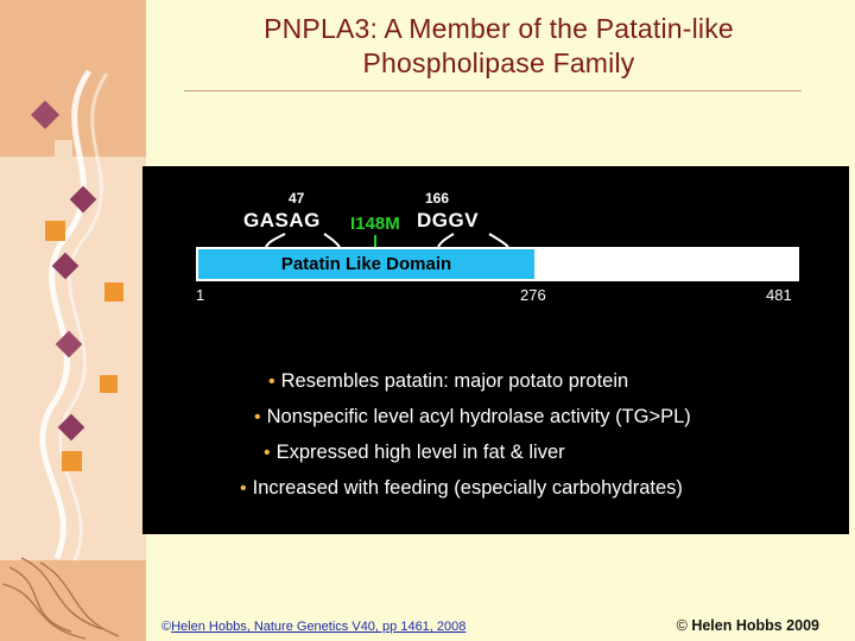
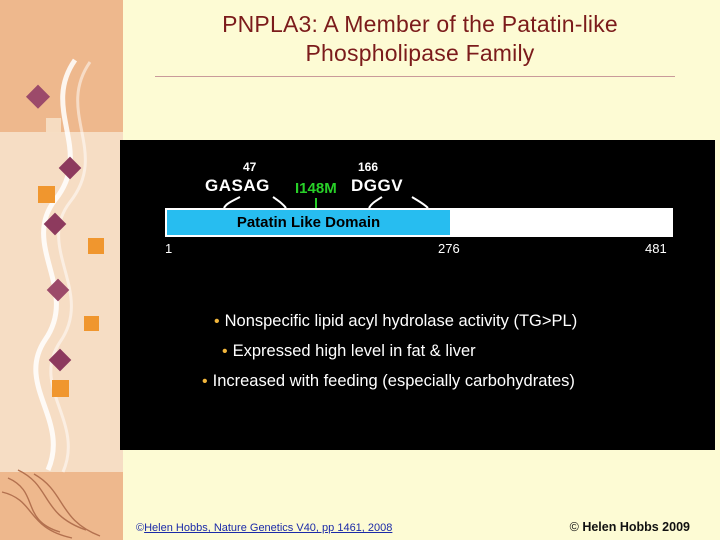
  PNPLA3: A Member of the Patatin-like
  Phospholipase Family
  47
  GASAG
  I148M
  166
  DGGV
  Patatin Like Domain
  1
  276
  481
- • Resembles patatin: major potato protein
- • Nonspecific level acyl hydrolase activity (TG>PL)
+ • Nonspecific lipid acyl hydrolase activity (TG>PL)
  • Expressed high level in fat & liver
  • Increased with feeding (especially carbohydrates)
  ©Helen Hobbs, Nature Genetics V40, pp 1461, 2008
  © Helen Hobbs 2009
